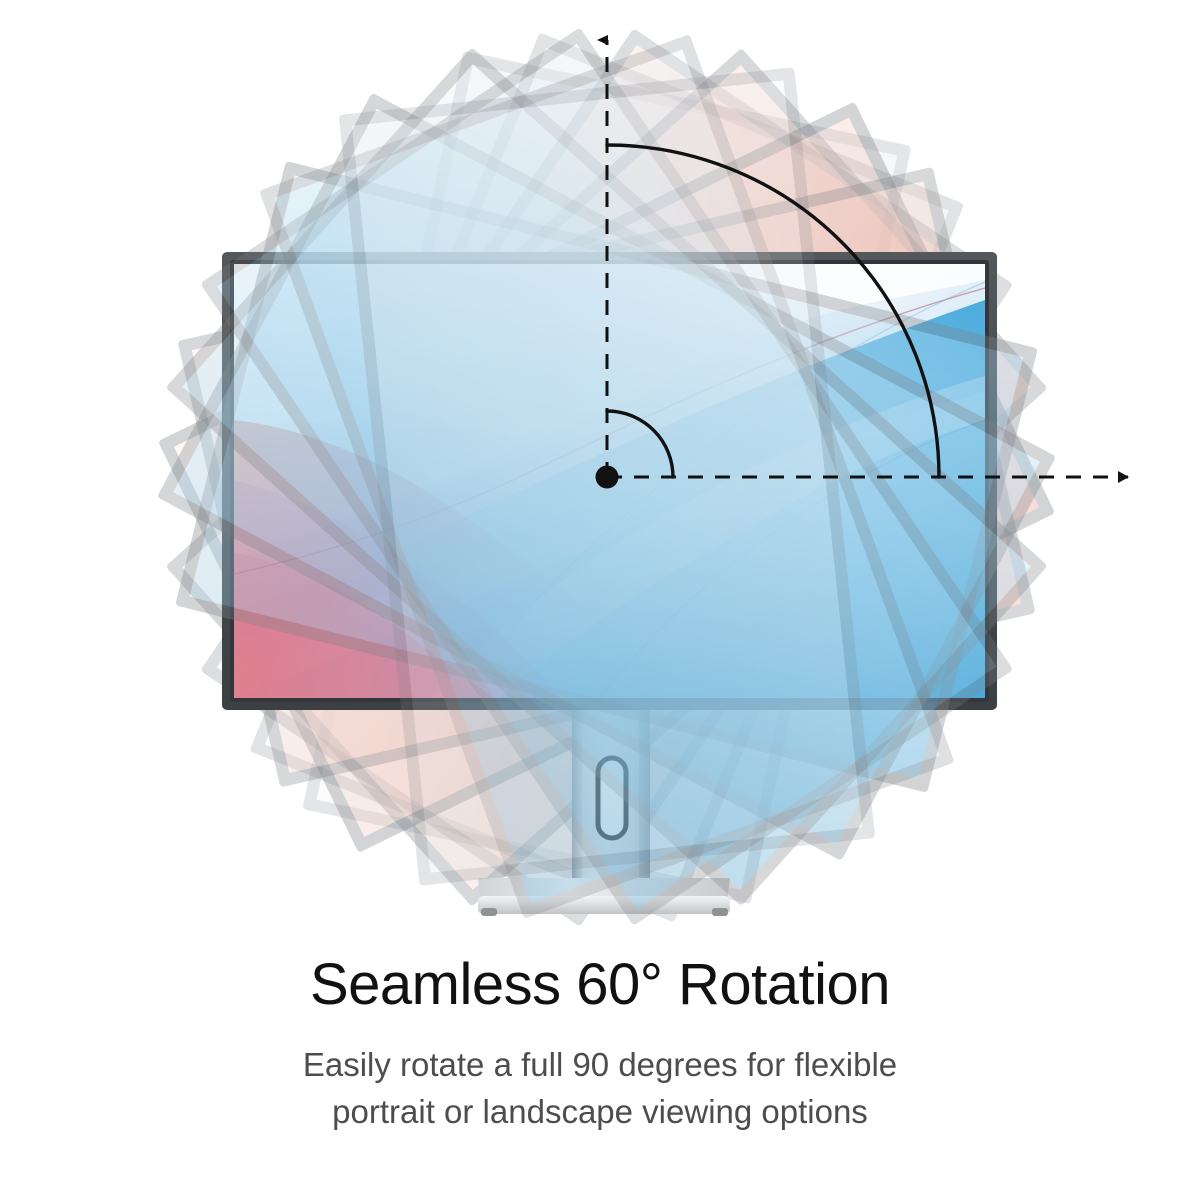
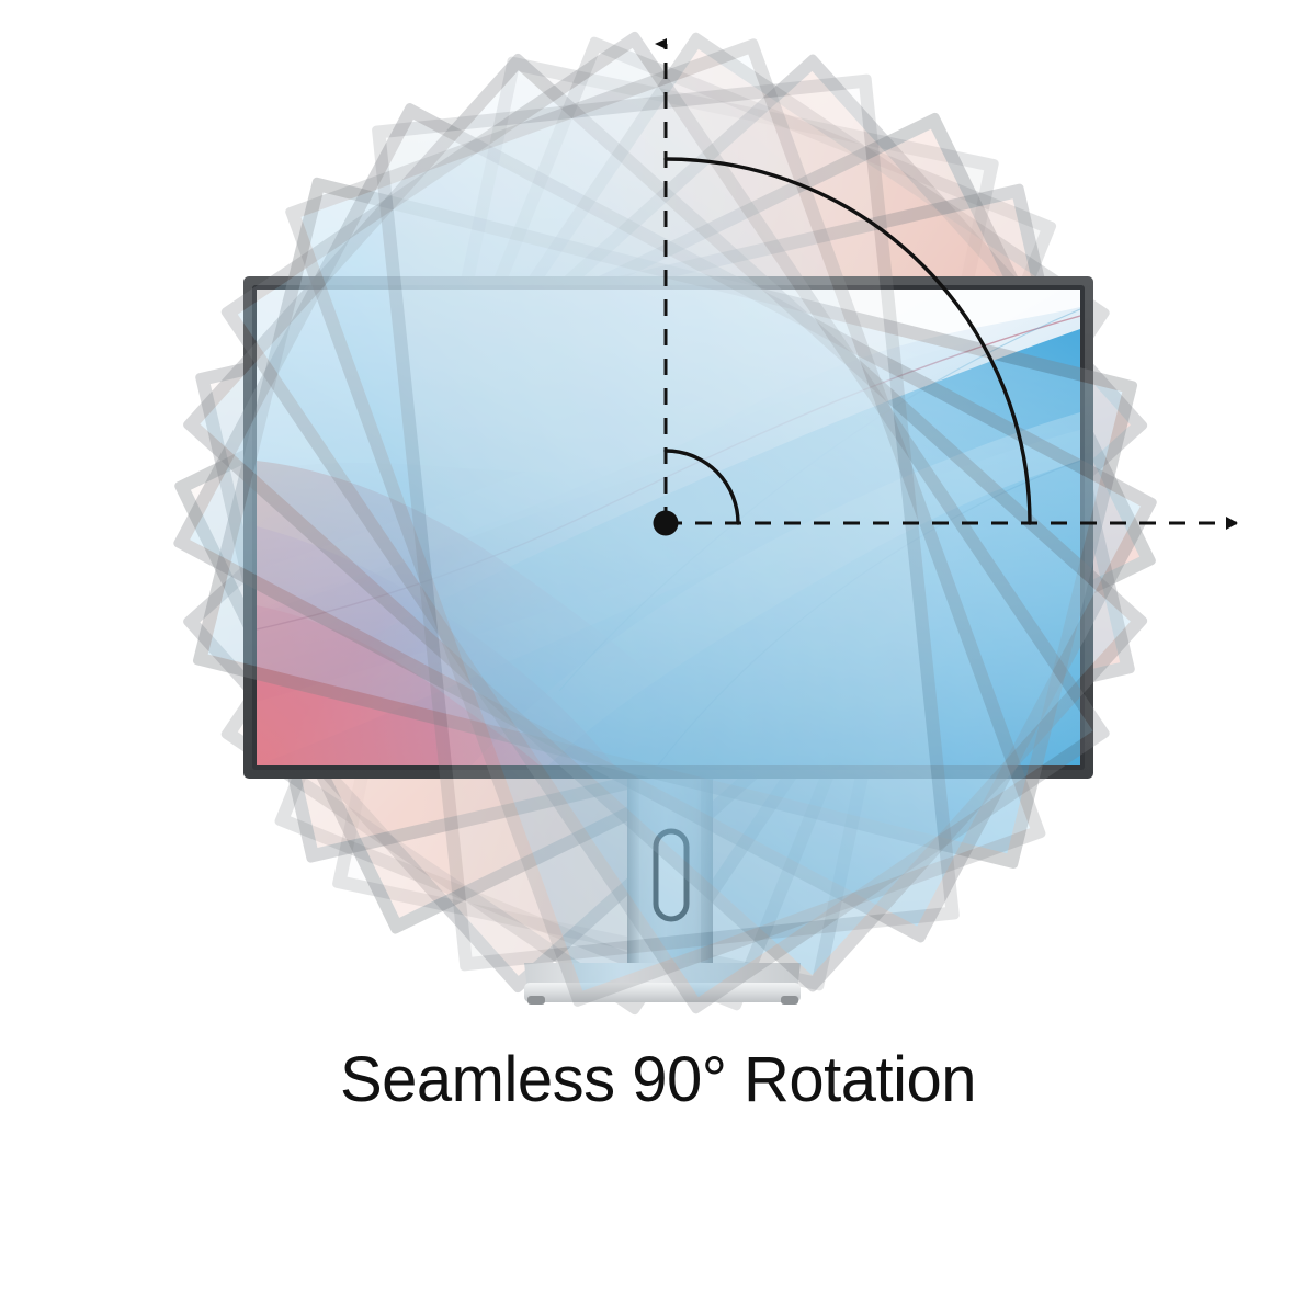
- Seamless 60° Rotation
+ Seamless 90° Rotation
- Easily rotate a full 90 degrees for flexible
- portrait or landscape viewing options
